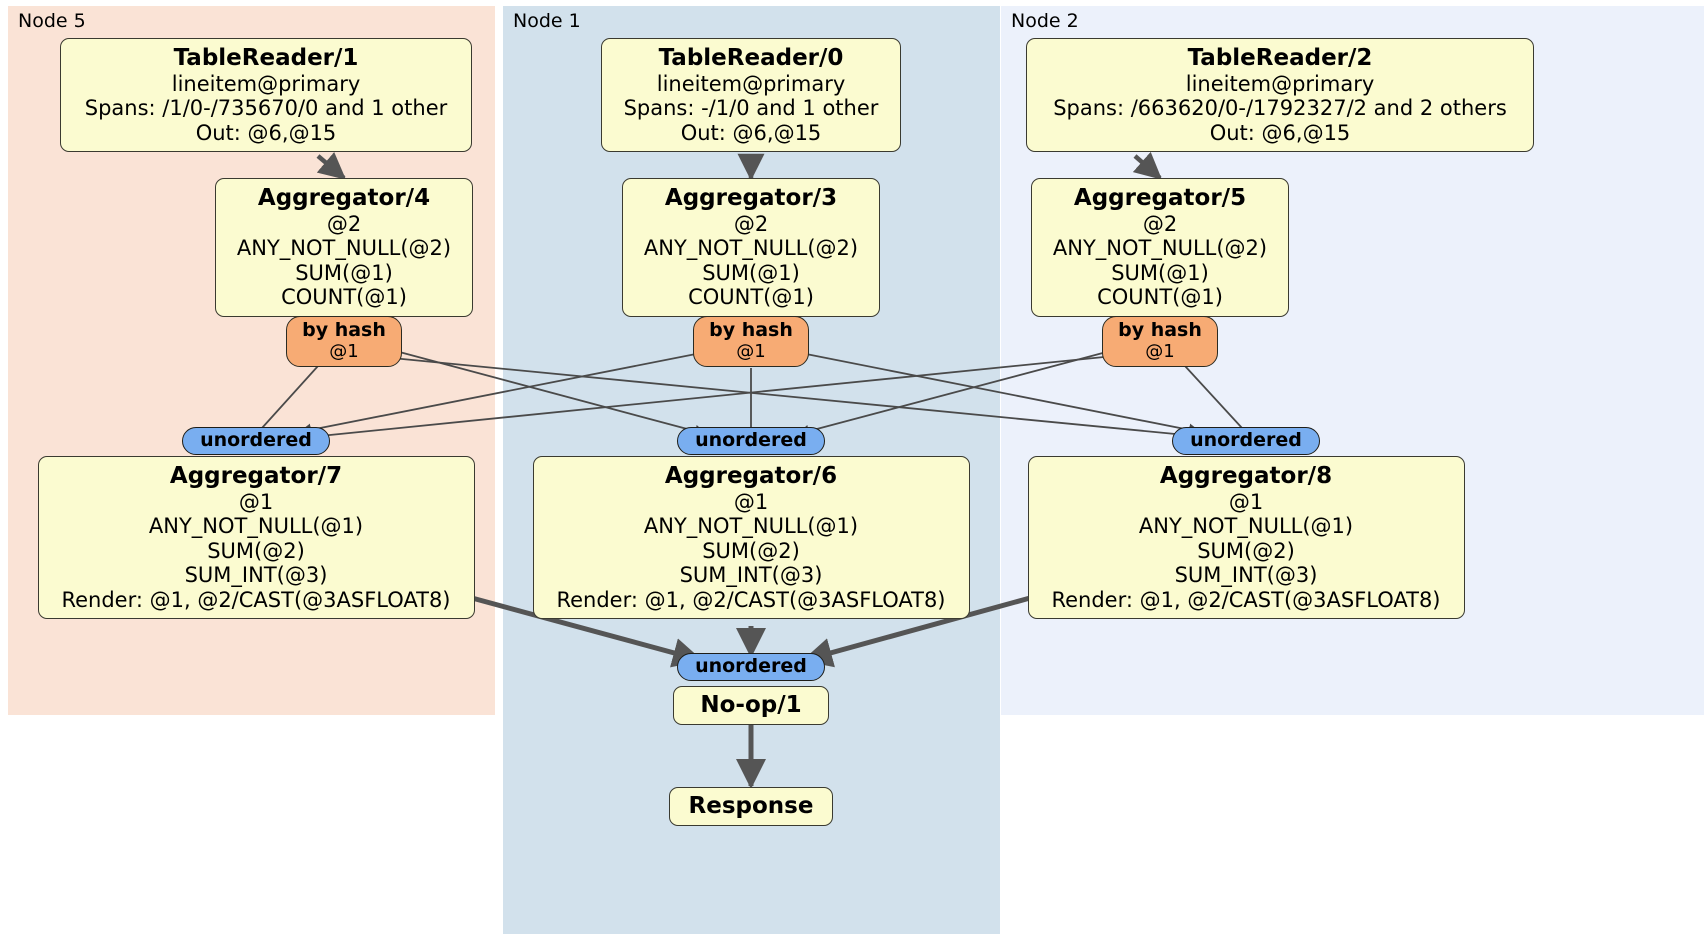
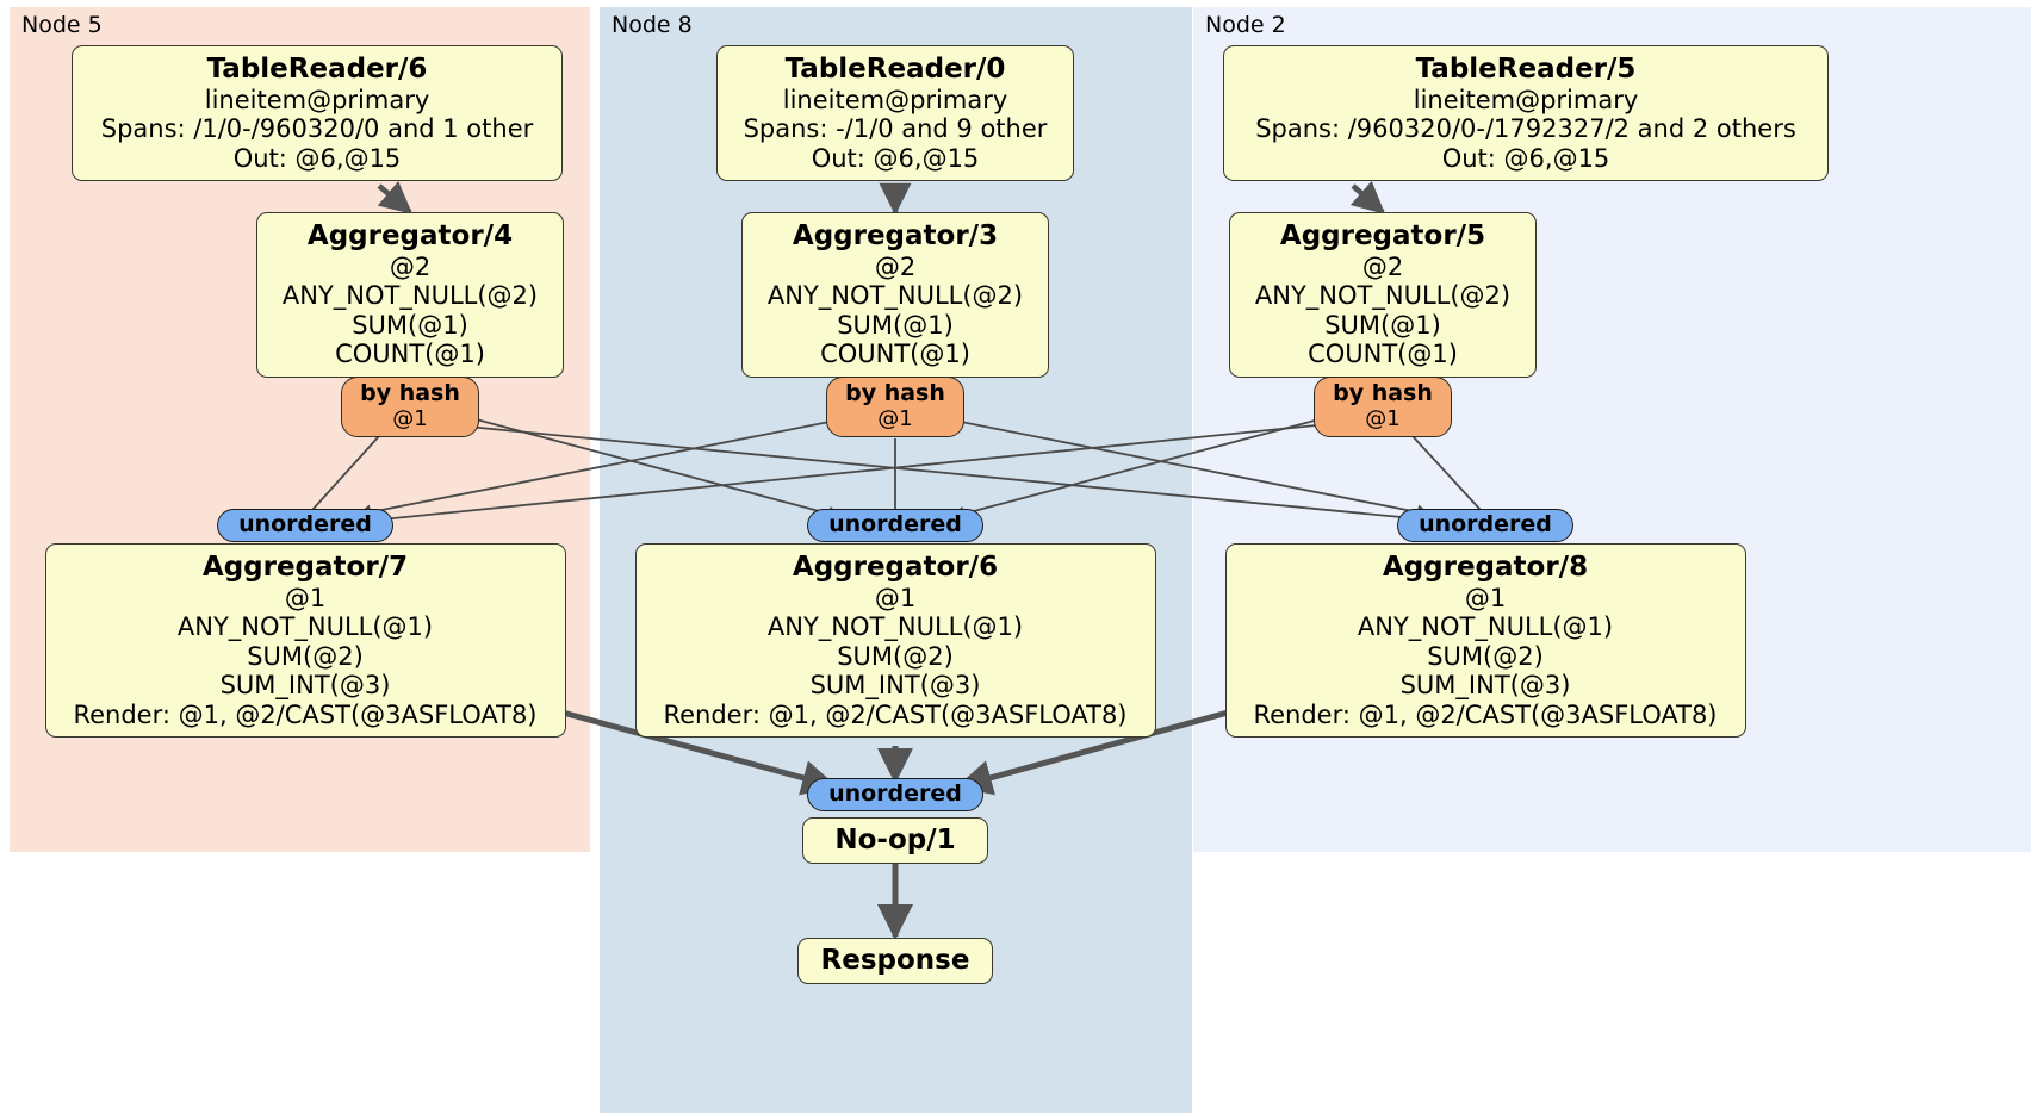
  Node 5
- Node 1
+ Node 8
  Node 2
- TableReader/1
+ TableReader/6
  lineitem@primary
- Spans: /1/0-/735670/0 and 1 other
+ Spans: /1/0-/960320/0 and 1 other
  Out: @6,@15
  Aggregator/4
  @2
  ANY_NOT_NULL(@2)
  SUM(@1)
  COUNT(@1)
  by hash
  @1
  unordered
  Aggregator/7
  @1
  ANY_NOT_NULL(@1)
  SUM(@2)
  SUM_INT(@3)
  Render: @1, @2/CAST(@3ASFLOAT8)
  TableReader/0
  lineitem@primary
- Spans: -/1/0 and 1 other
+ Spans: -/1/0 and 9 other
  Out: @6,@15
  Aggregator/3
  @2
  ANY_NOT_NULL(@2)
  SUM(@1)
  COUNT(@1)
  by hash
  @1
  unordered
  Aggregator/6
  @1
  ANY_NOT_NULL(@1)
  SUM(@2)
  SUM_INT(@3)
  Render: @1, @2/CAST(@3ASFLOAT8)
  unordered
  No-op/1
  Response
- TableReader/2
+ TableReader/5
  lineitem@primary
- Spans: /663620/0-/1792327/2 and 2 others
+ Spans: /960320/0-/1792327/2 and 2 others
  Out: @6,@15
  Aggregator/5
  @2
  ANY_NOT_NULL(@2)
  SUM(@1)
  COUNT(@1)
  by hash
  @1
  unordered
  Aggregator/8
  @1
  ANY_NOT_NULL(@1)
  SUM(@2)
  SUM_INT(@3)
  Render: @1, @2/CAST(@3ASFLOAT8)
